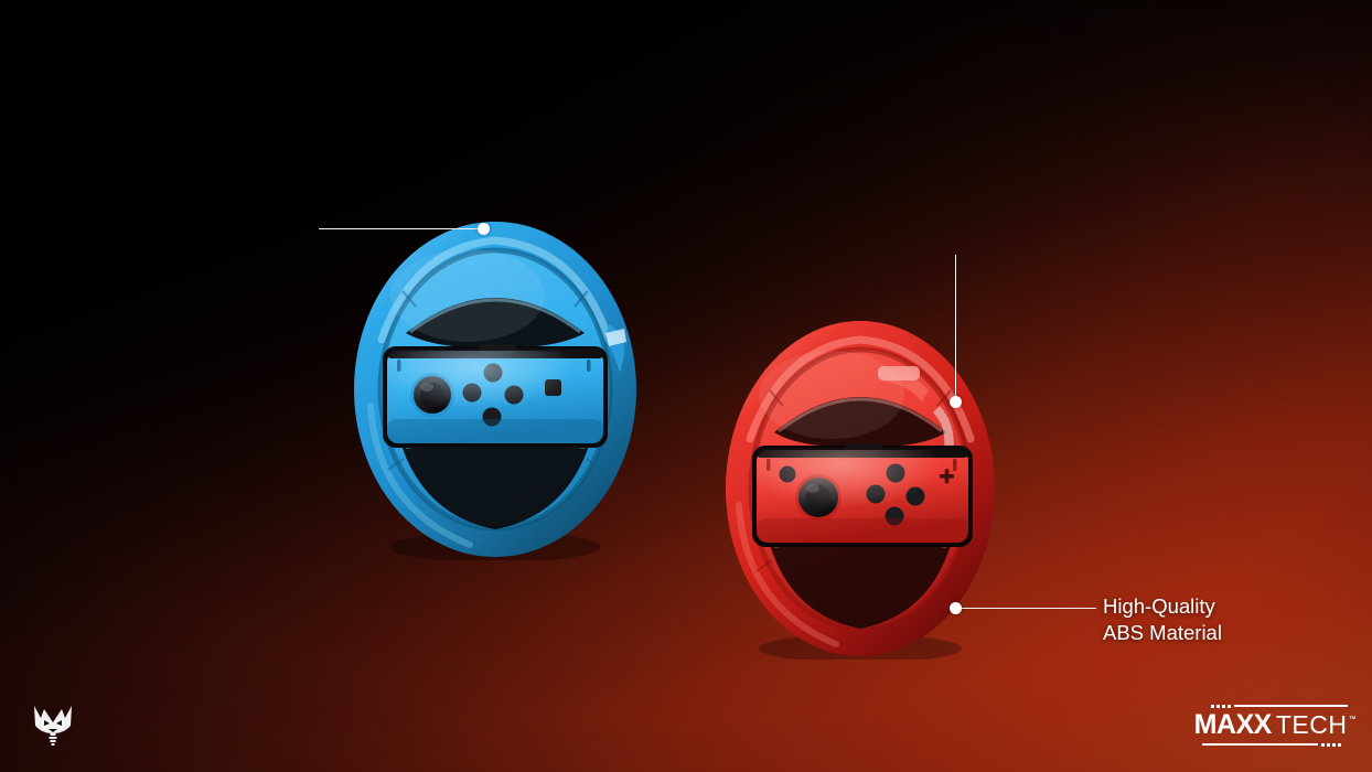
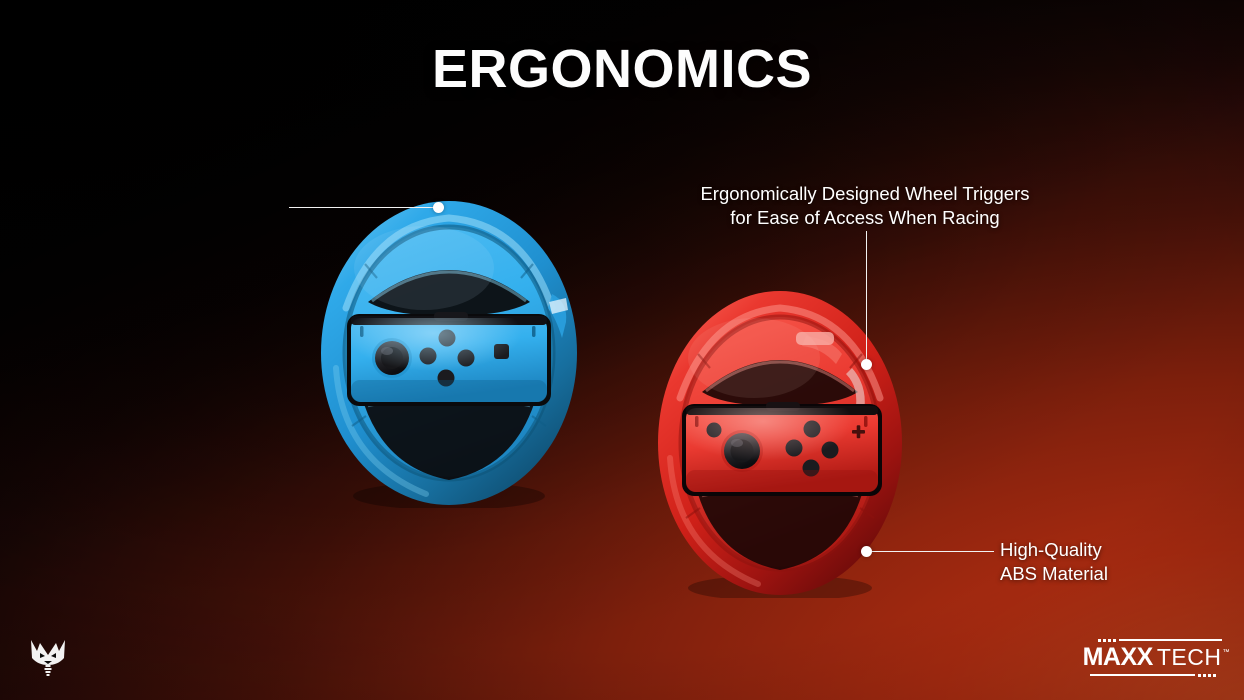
+ ERGONOMICS
+ Ergonomically Designed Wheel Triggers
+ for Ease of Access When Racing
  High-Quality
  ABS Material
  MAXX
  TECH
